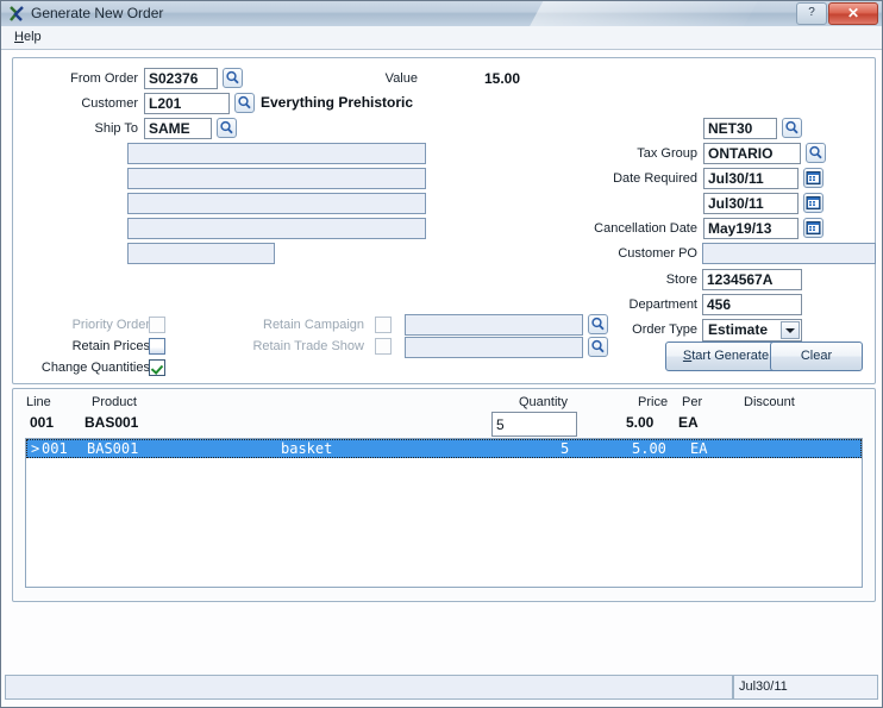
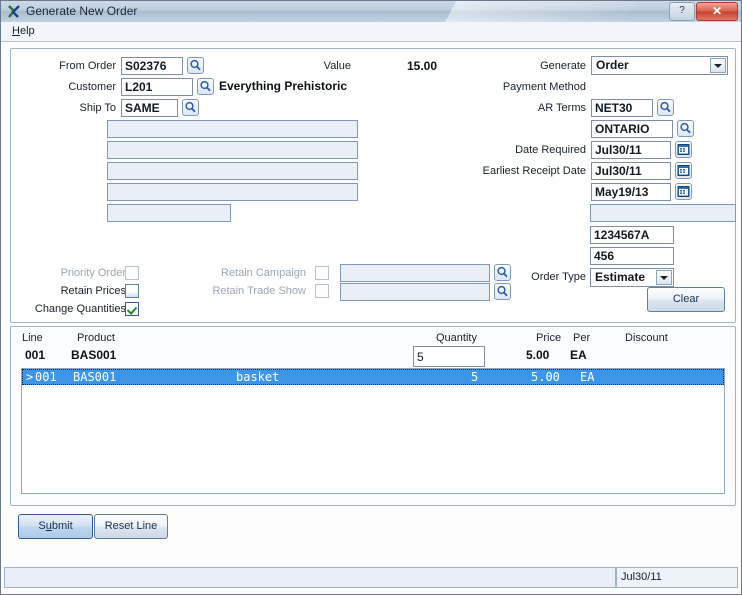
  Generate New Order
  ?
  ✕
  Help
  From Order
  S02376
  Customer
  L201
  Everything Prehistoric
  Ship To
  SAME
  Value
  15.00
+ Generate
+ Order
+ Payment Method
+ AR Terms
  NET30
- Tax Group
  ONTARIO
  Date Required
  Jul30/11
+ Earliest Receipt Date
  Jul30/11
- Cancellation Date
  May19/13
- Customer PO
- Store
  1234567A
- Department
  456
  Order Type
  Estimate
  Priority Orde
  Retain Prices
  Change Quantities
  Retain Campaign
  Retain Trade Show
- Start Generate
  Clear
  Line
  Product
  Quantity
  Price
  Per
  Discount
  001
  BAS001
  5
  5.00
  EA
  >
  001
  BAS001
  basket
  5
  5.00
  EA
+ Submit
+ Reset Line
  Jul30/11
